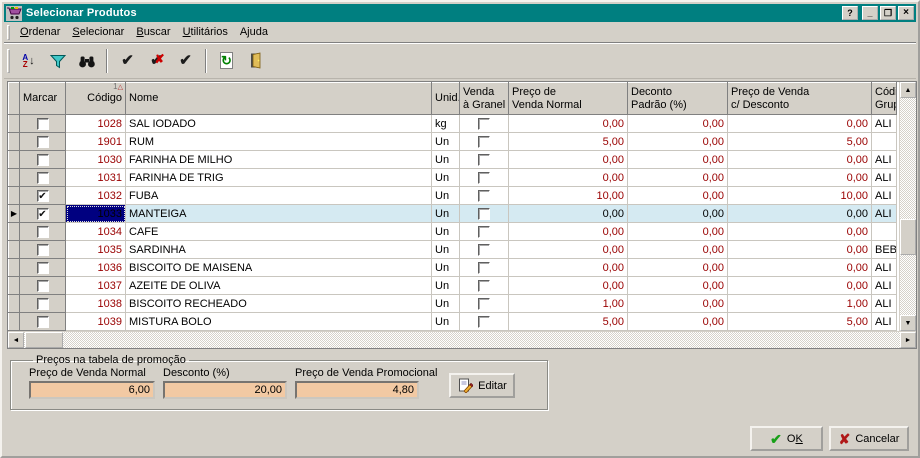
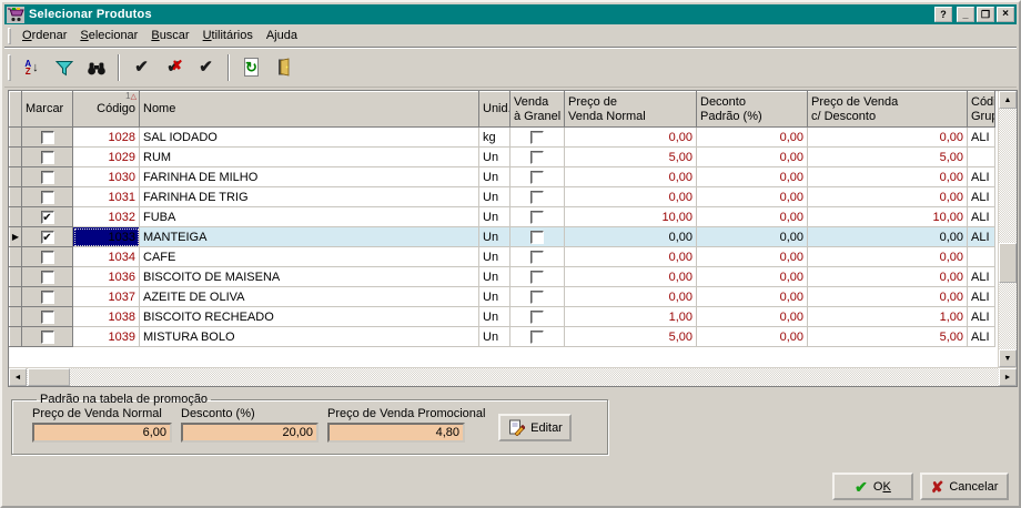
  Selecionar Produtos
  ?
  _
  ❐
  ×
  Ordenar
  Selecionar
  Buscar
  Utilitários
  Ajuda
  A
  Z
  ↓
  ✔
  ✔
  ✘
  ✔
  ↻
  	Marcar	Código1	Nome	Unid	Vendaà Granel	Preço deVenda Normal	DecontoPadrão (%)	Preço de Venda c/ Desconto	CódGru
  		1028	SAL IODADO	kg		0,00	0,00	0,00	ALI
- 		1901	RUM	Un		5,00	0,00	5,00
+ 		1029	RUM	Un		5,00	0,00	5,00
  		1030	FARINHA DE MILHO	Un		0,00	0,00	0,00	ALI
  		1031	FARINHA DE TRIG	Un		0,00	0,00	0,00	ALI
  	✔	1032	FUBA	Un		10,00	0,00	10,00	ALI
  ▶	✔	1033	MANTEIGA	Un		0,00	0,00	0,00	ALI
  		1034	CAFE	Un		0,00	0,00	0,00
- 		1035	SARDINHA	Un		0,00	0,00	0,00	BEB
  		1036	BISCOITO DE MAISENA	Un		0,00	0,00	0,00	ALI
  		1037	AZEITE DE OLIVA	Un		0,00	0,00	0,00	ALI
  		1038	BISCOITO RECHEADO	Un		1,00	0,00	1,00	ALI
  		1039	MISTURA BOLO	Un		5,00	0,00	5,00	ALI
- Preços na tabela de promoção
+ Padrão na tabela de promoção
  Preço de Venda Normal
  6,00
  Desconto (%)
  20,00
  Preço de Venda Promocional
  4,80
  Editar
  ✔
  OK
  ✘
  Cancelar
